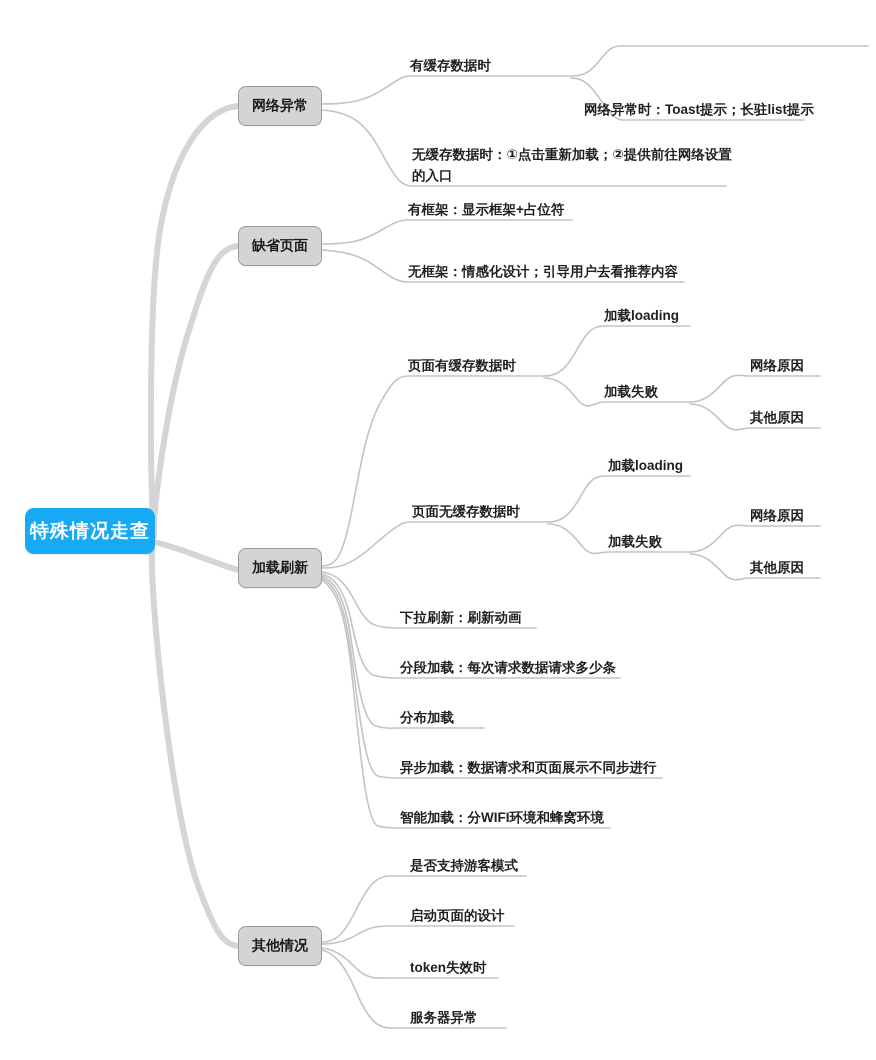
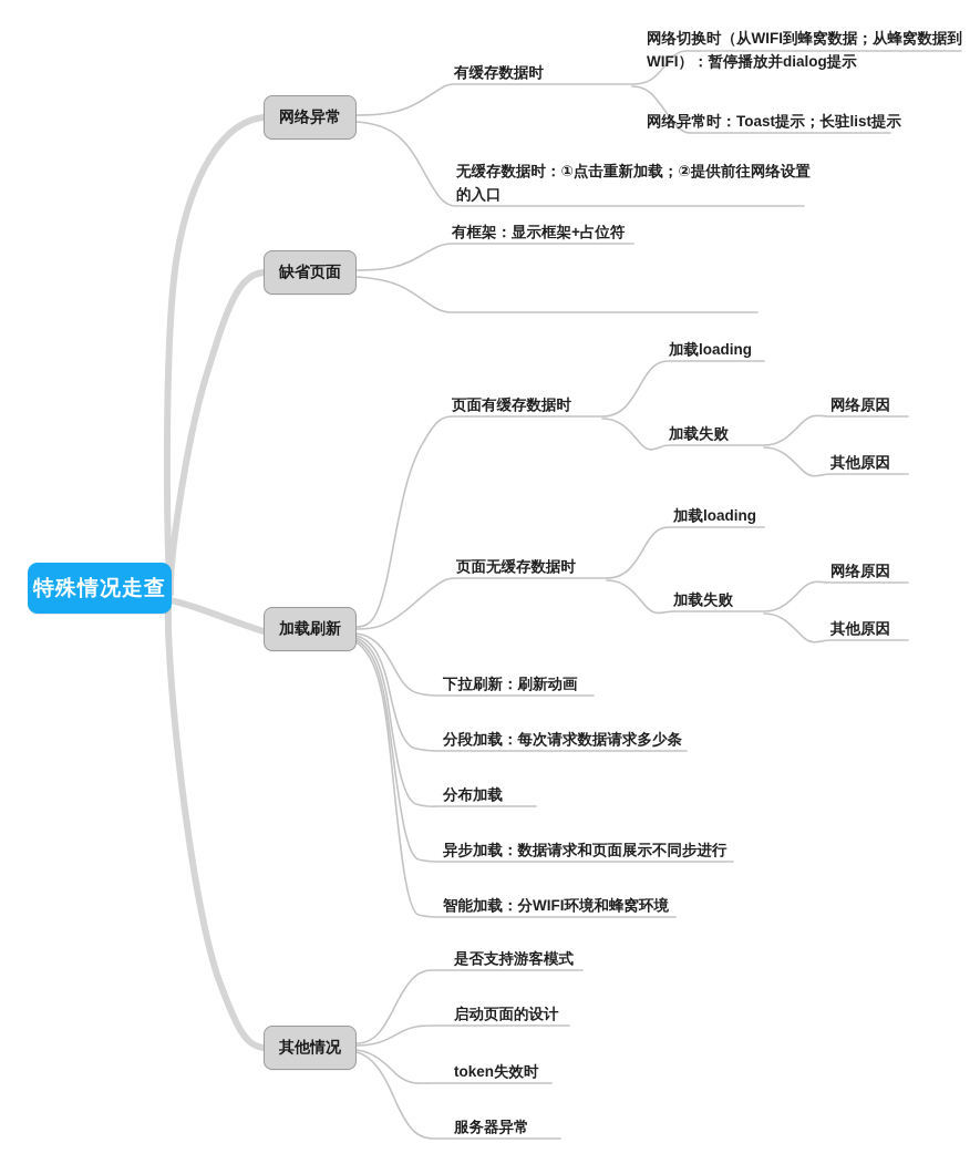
  特殊情况走查
  网络异常
  缺省页面
  加载刷新
  其他情况
  有缓存数据时
+ 网络切换时（从WIFI到蜂窝数据；从蜂窝数据到
+ WIFI）：暂停播放并dialog提示
  网络异常时：Toast提示；长驻list提示
  无缓存数据时：①点击重新加载；②提供前往网络设置
  的入口
  有框架：显示框架+占位符
- 无框架：情感化设计；引导用户去看推荐内容
  页面有缓存数据时
  加载loading
  加载失败
  网络原因
  其他原因
  页面无缓存数据时
  加载loading
  加载失败
  网络原因
  其他原因
  下拉刷新：刷新动画
  分段加载：每次请求数据请求多少条
  分布加载
  异步加载：数据请求和页面展示不同步进行
  智能加载：分WIFI环境和蜂窝环境
  是否支持游客模式
  启动页面的设计
  token失效时
  服务器异常
